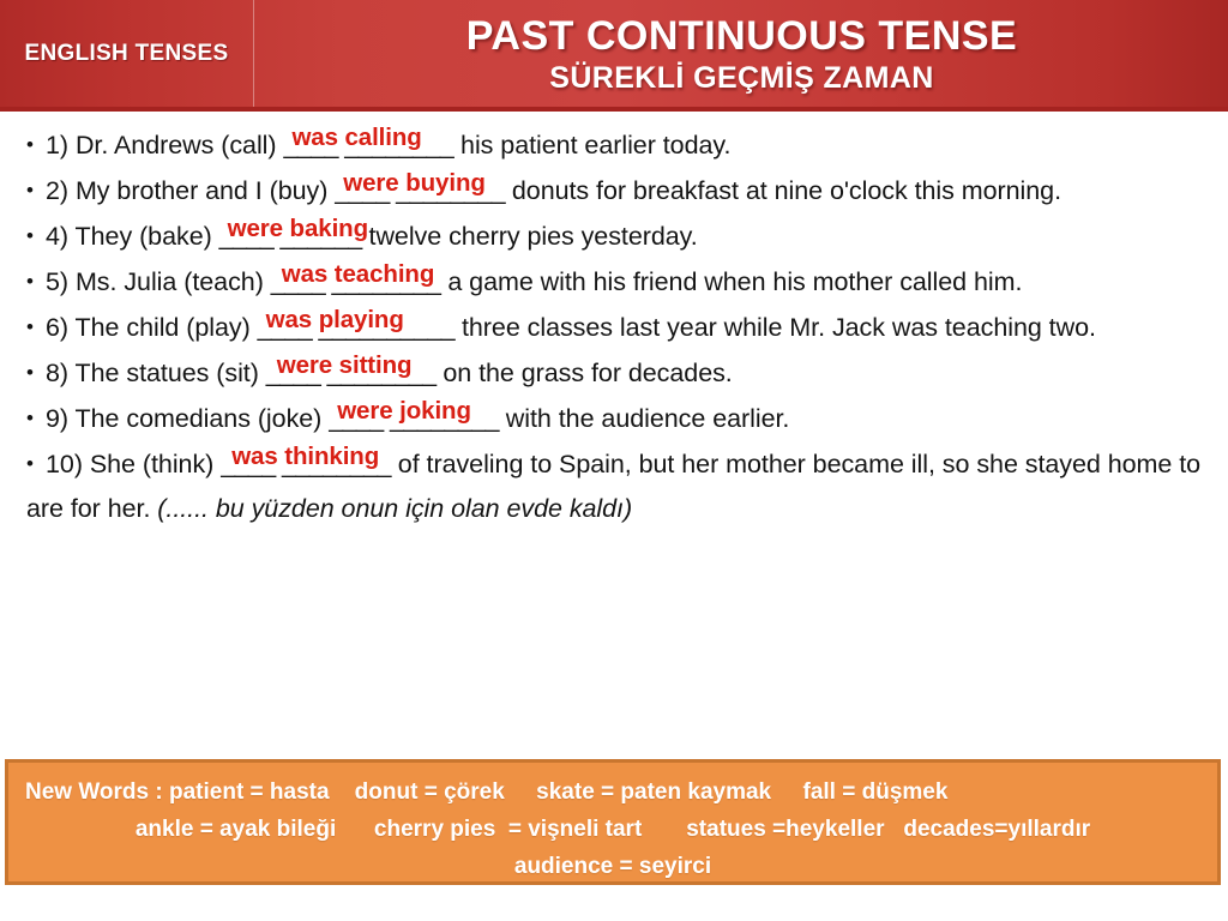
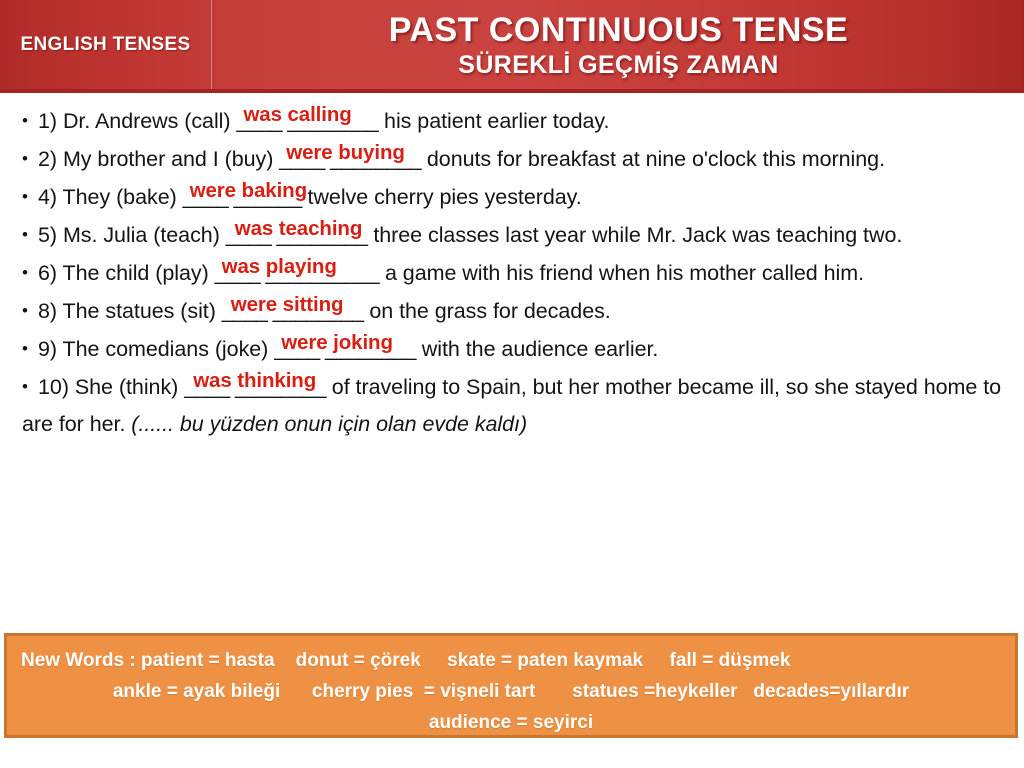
  ENGLISH TENSES
  PAST CONTINUOUS TENSE
  SÜREKLİ GEÇMİŞ ZAMAN
  • 1) Dr. Andrews (call) ____ ________
  was calling
  his patient earlier today.
  • 2) My brother and I (buy) ____ ________
  were buying
  donuts for breakfast at nine o'clock this morning.
  • 4) They (bake) ____ ______
  were baking
  twelve cherry pies yesterday.
  • 5) Ms. Julia (teach) ____ ________
  was teaching
- a game with his friend when his mother called him.
+ three classes last year while Mr. Jack was teaching two.
  • 6) The child (play) ____ __________
  was playing
- three classes last year while Mr. Jack was teaching two.
+ a game with his friend when his mother called him.
  • 8) The statues (sit) ____ ________
  were sitting
  on the grass for decades.
  • 9) The comedians (joke) ____ ________
  were joking
  with the audience earlier.
  • 10) She (think) ____ ________
  was thinking
  of traveling to Spain, but her mother became ill, so she stayed home to are for her. (...... bu yüzden onun için olan evde kaldı)
  New Words : patient = hasta donut = çörek skate = paten kaymak fall = düşmek
  ankle = ayak bileği cherry pies = vişneli tart statues =heykeller decades=yıllardır
  audience = seyirci
